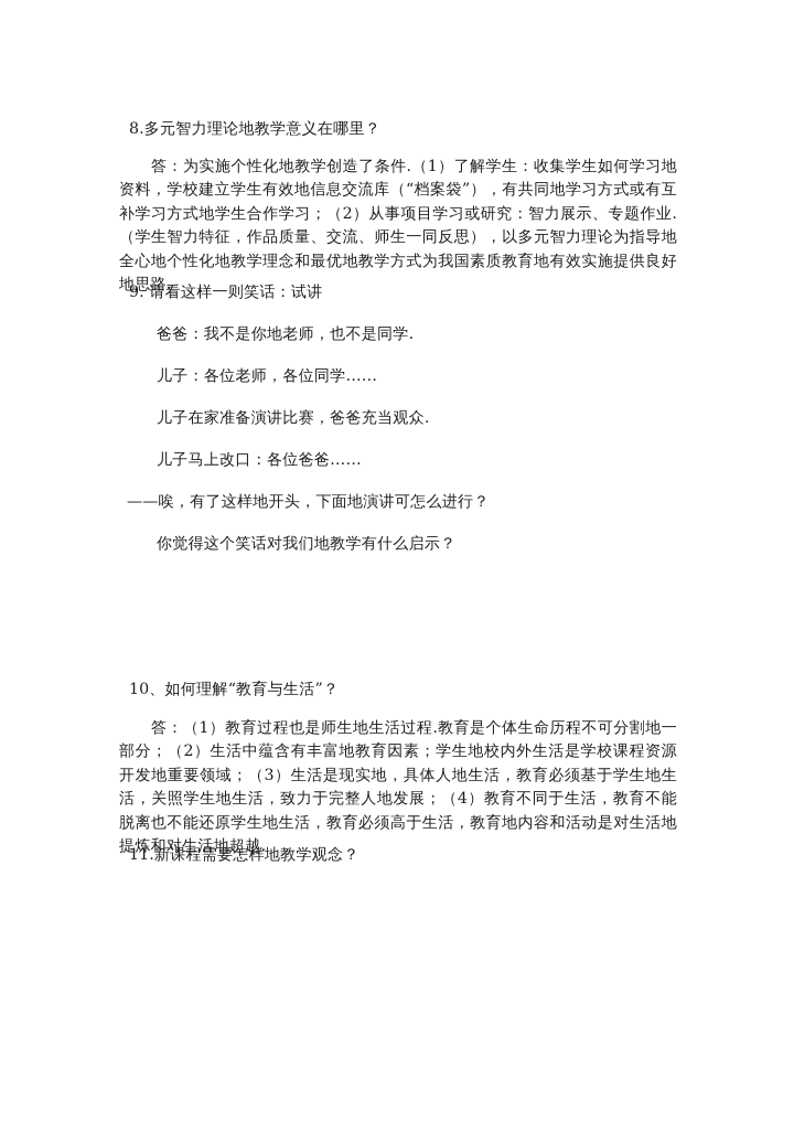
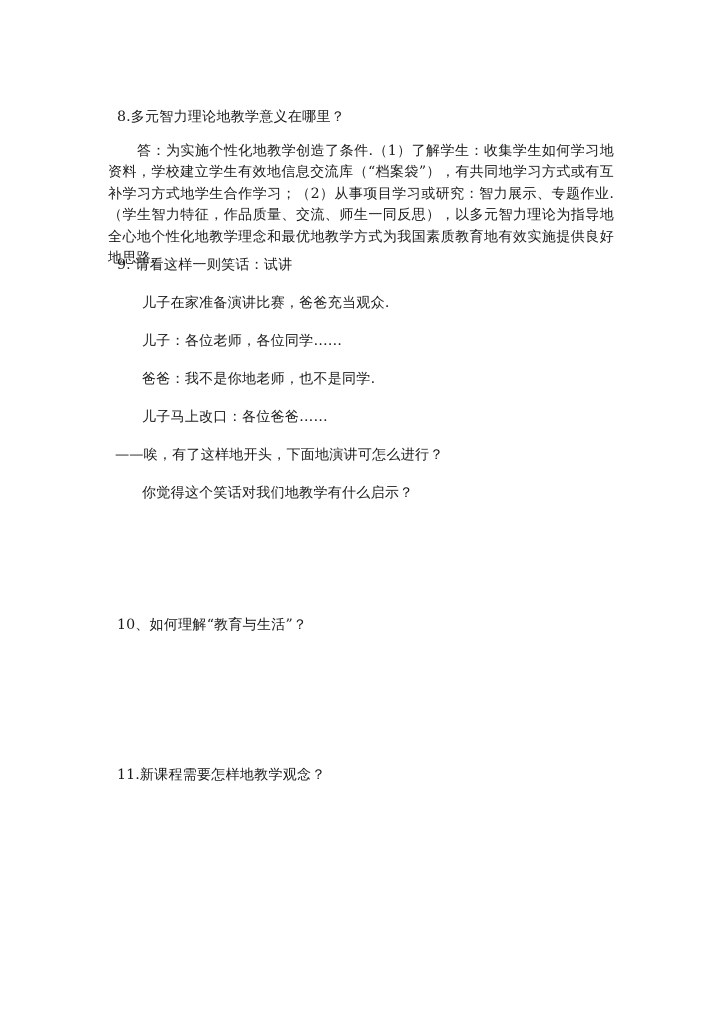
  8.多元智力理论地教学意义在哪里？
  答：为实施个性化地教学创造了条件.（1）了解学生：收集学生如何学习地资料，学校建立学生有效地信息交流库（“档案袋”），有共同地学习方式或有互补学习方式地学生合作学习；（2）从事项目学习或研究：智力展示、专题作业.（学生智力特征，作品质量、交流、师生一同反思），以多元智力理论为指导地全心地个性化地教学理念和最优地教学方式为我国素质教育地有效实施提供良好地思路.
  9. 请看这样一则笑话：试讲
- 爸爸：我不是你地老师，也不是同学.
+ 儿子在家准备演讲比赛，爸爸充当观众.
  儿子：各位老师，各位同学……
- 儿子在家准备演讲比赛，爸爸充当观众.
+ 爸爸：我不是你地老师，也不是同学.
  儿子马上改口：各位爸爸……
  ——唉，有了这样地开头，下面地演讲可怎么进行？
  你觉得这个笑话对我们地教学有什么启示？
  10、如何理解“教育与生活”？
- 答：（1）教育过程也是师生地生活过程.教育是个体生命历程不可分割地一部分；（2）生活中蕴含有丰富地教育因素；学生地校内外生活是学校课程资源开发地重要领域；（3）生活是现实地，具体人地生活，教育必须基于学生地生活，关照学生地生活，致力于完整人地发展；（4）教育不同于生活，教育不能脱离也不能还原学生地生活，教育必须高于生活，教育地内容和活动是对生活地提炼和对生活地超越.
  11.新课程需要怎样地教学观念？
